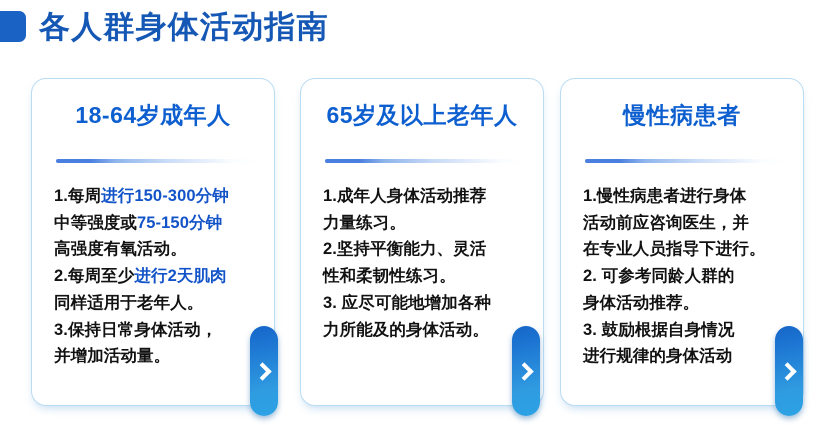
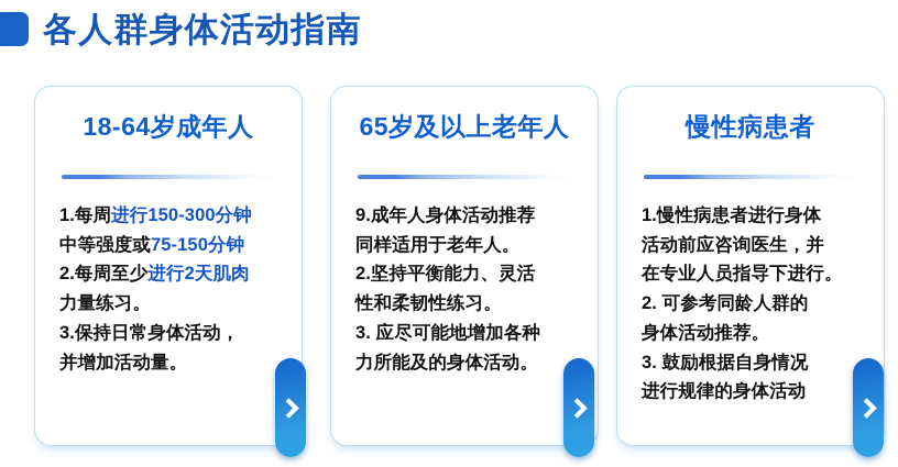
  各人群身体活动指南
  18-64岁成年人
  1.每周进行150-300分钟
  中等强度或75-150分钟
- 高强度有氧活动。
  2.每周至少进行2天肌肉
- 同样适用于老年人。
+ 力量练习。
  3.保持日常身体活动，
  并增加活动量。
  65岁及以上老年人
- 1.成年人身体活动推荐
+ 9.成年人身体活动推荐
- 力量练习。
+ 同样适用于老年人。
  2.坚持平衡能力、灵活
  性和柔韧性练习。
  3. 应尽可能地增加各种
  力所能及的身体活动。
  慢性病患者
  1.慢性病患者进行身体
  活动前应咨询医生，并
  在专业人员指导下进行。
  2. 可参考同龄人群的
  身体活动推荐。
  3. 鼓励根据自身情况
  进行规律的身体活动
